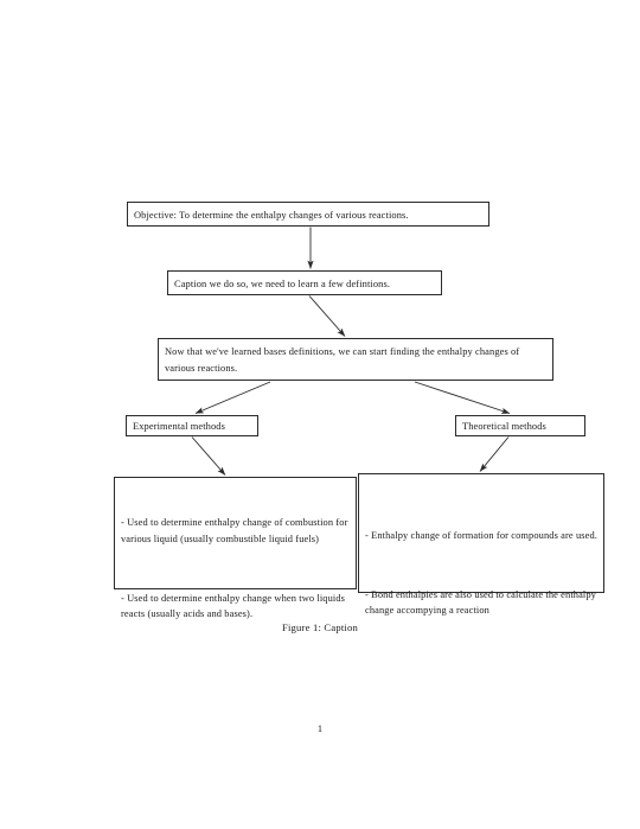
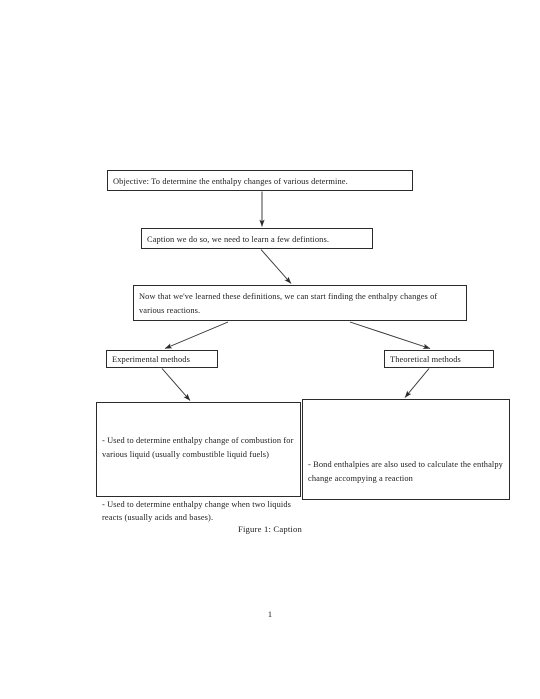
- Objective: To determine the enthalpy changes of various reactions.
+ Objective: To determine the enthalpy changes of various determine.
  Caption we do so, we need to learn a few defintions.
- Now that we've learned bases definitions, we can start finding the enthalpy changes of various reactions.
+ Now that we've learned these definitions, we can start finding the enthalpy changes of various reactions.
  Experimental methods
  Theoretical methods
  - Used to determine enthalpy change of combustion for various liquid (usually combustible liquid fuels)
  - Used to determine enthalpy change when two liquids reacts (usually acids and bases).
- - Enthalpy change of formation for compounds are used.
  - Bond enthalpies are also used to calculate the enthalpy change accompying a reaction
  Figure 1: Caption
  1
